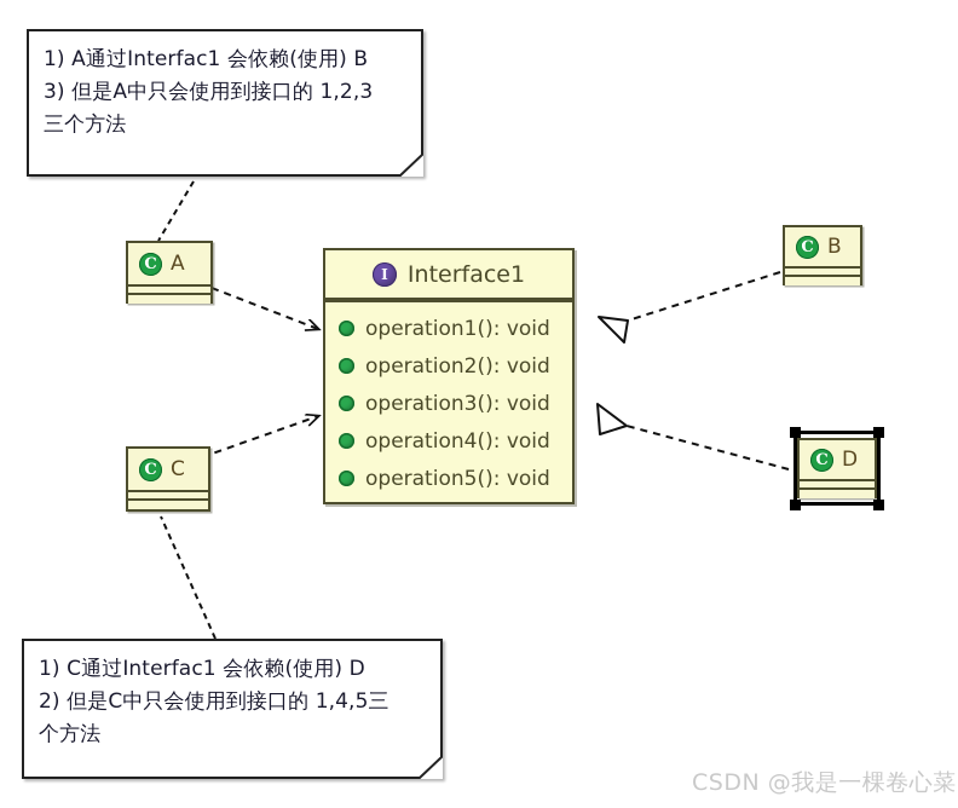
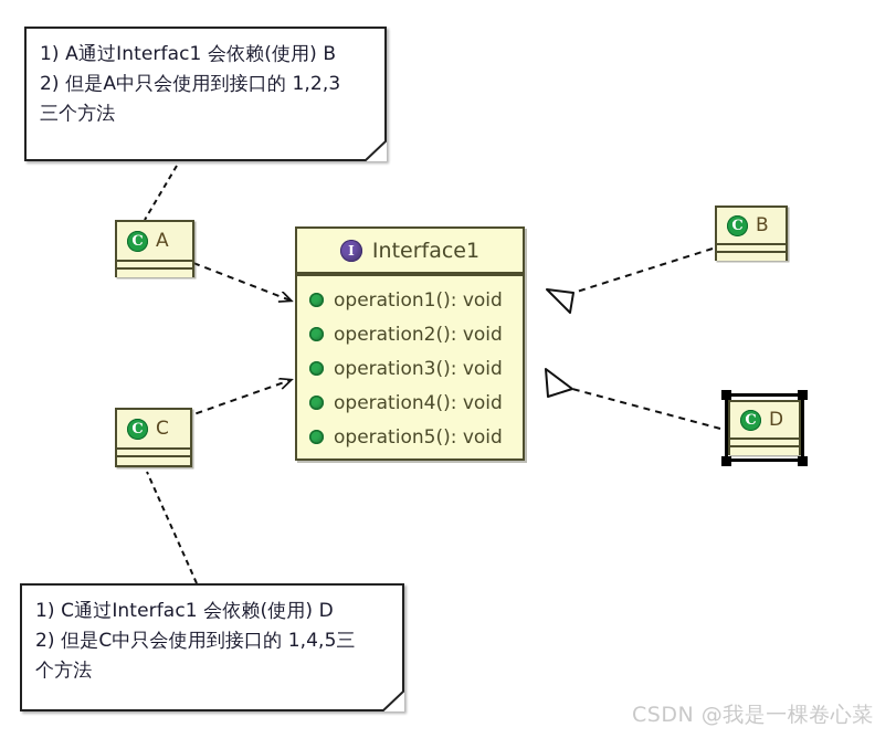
  1) A通过Interfac1 会依赖(使用) B
- 3) 但是A中只会使用到接口的 1,2,3
+ 2) 但是A中只会使用到接口的 1,2,3
  三个方法
  1) C通过Interfac1 会依赖(使用) D
  2) 但是C中只会使用到接口的 1,4,5三
  个方法
  C
  A
  C
  B
  C
  C
  C
  D
  I
  Interface1
  operation1(): void
  operation2(): void
  operation3(): void
  operation4(): void
  operation5(): void
  CSDN @我是一棵卷心菜
